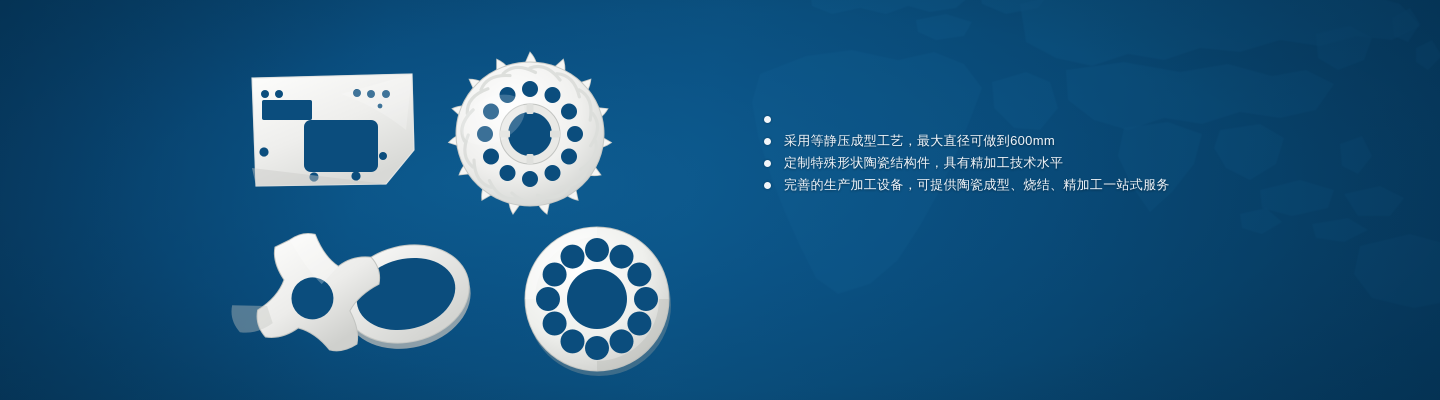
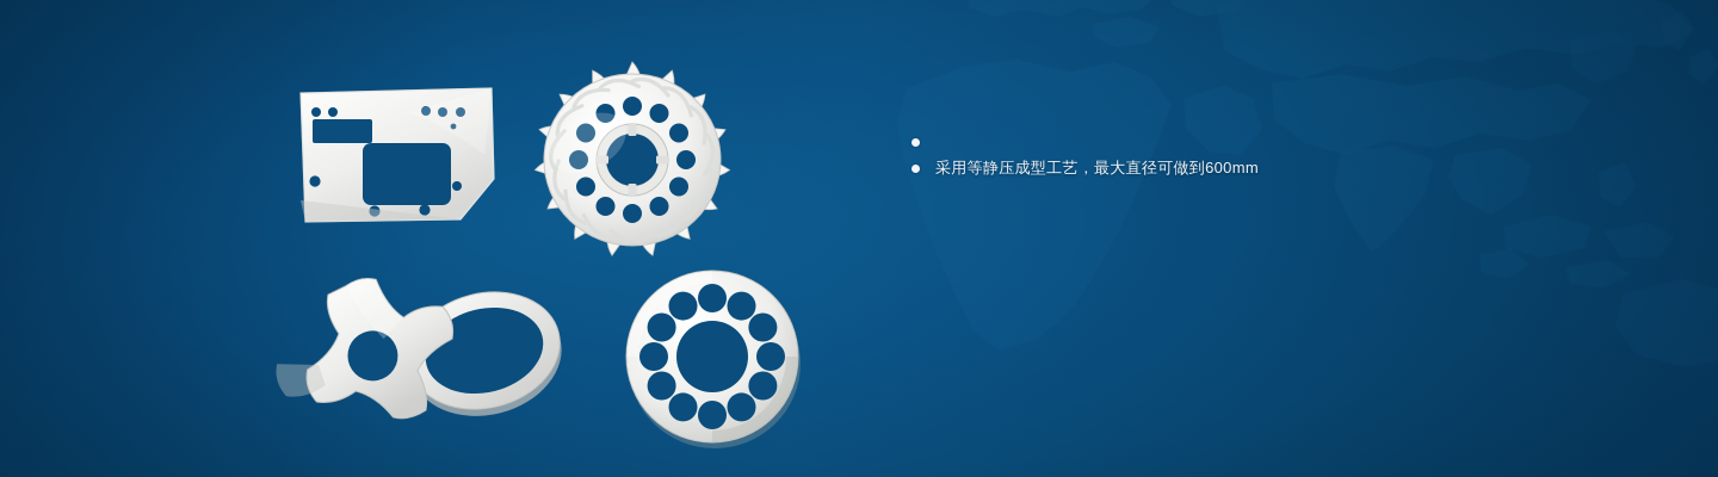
  采用等静压成型工艺，最大直径可做到600mm
- 定制特殊形状陶瓷结构件，具有精加工技术水平
- 完善的生产加工设备，可提供陶瓷成型、烧结、精加工一站式服务
